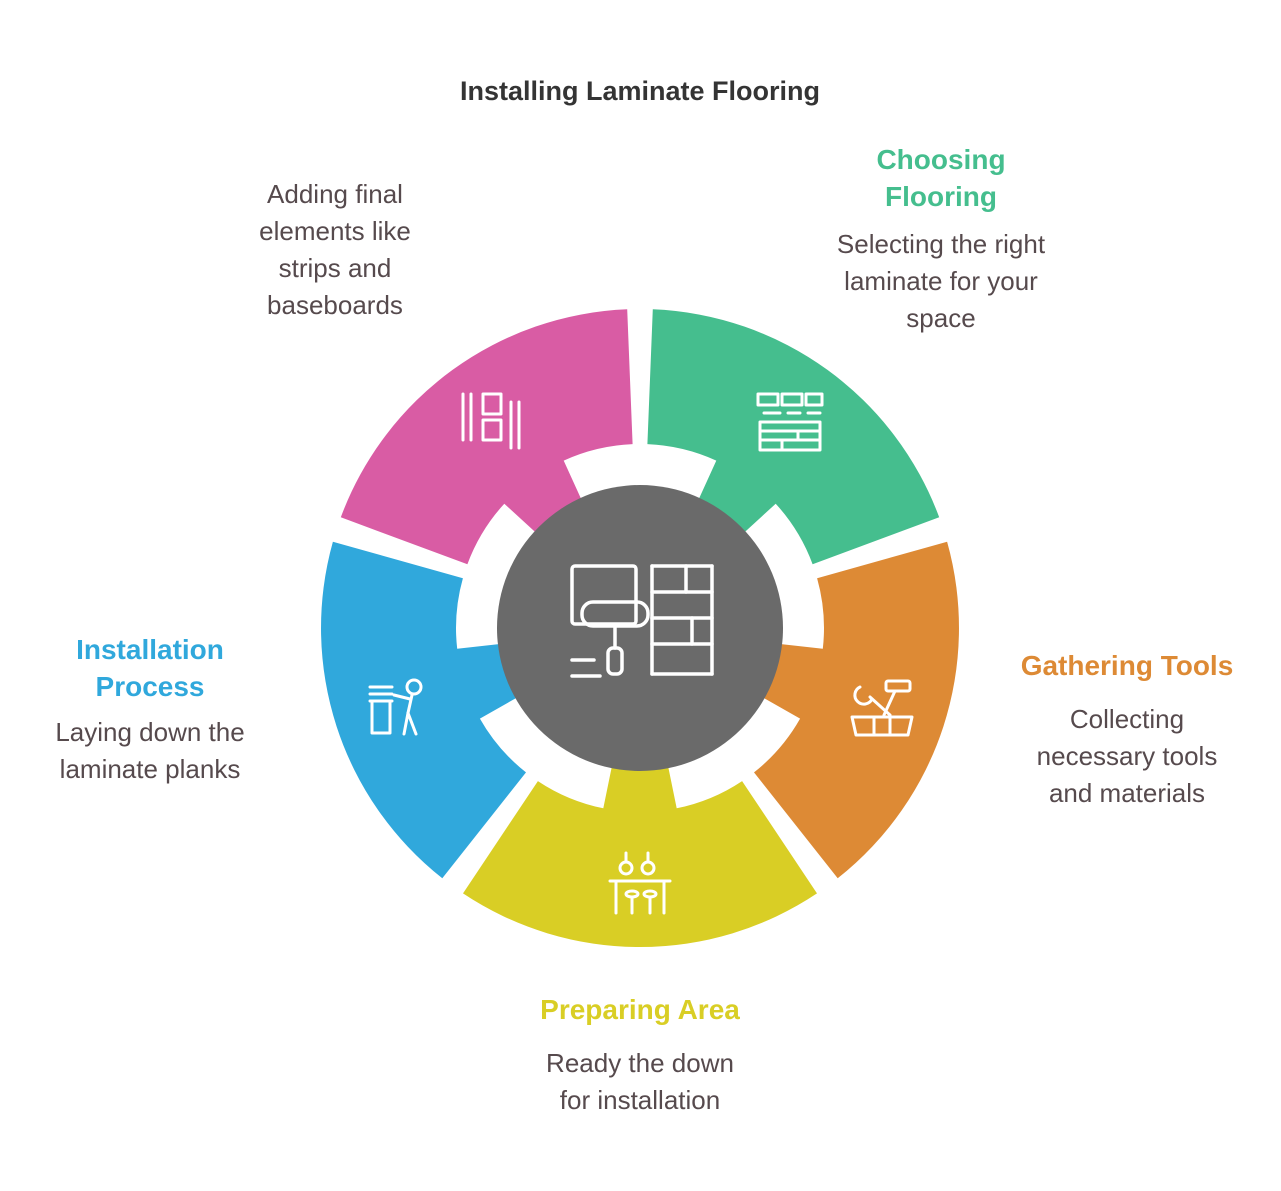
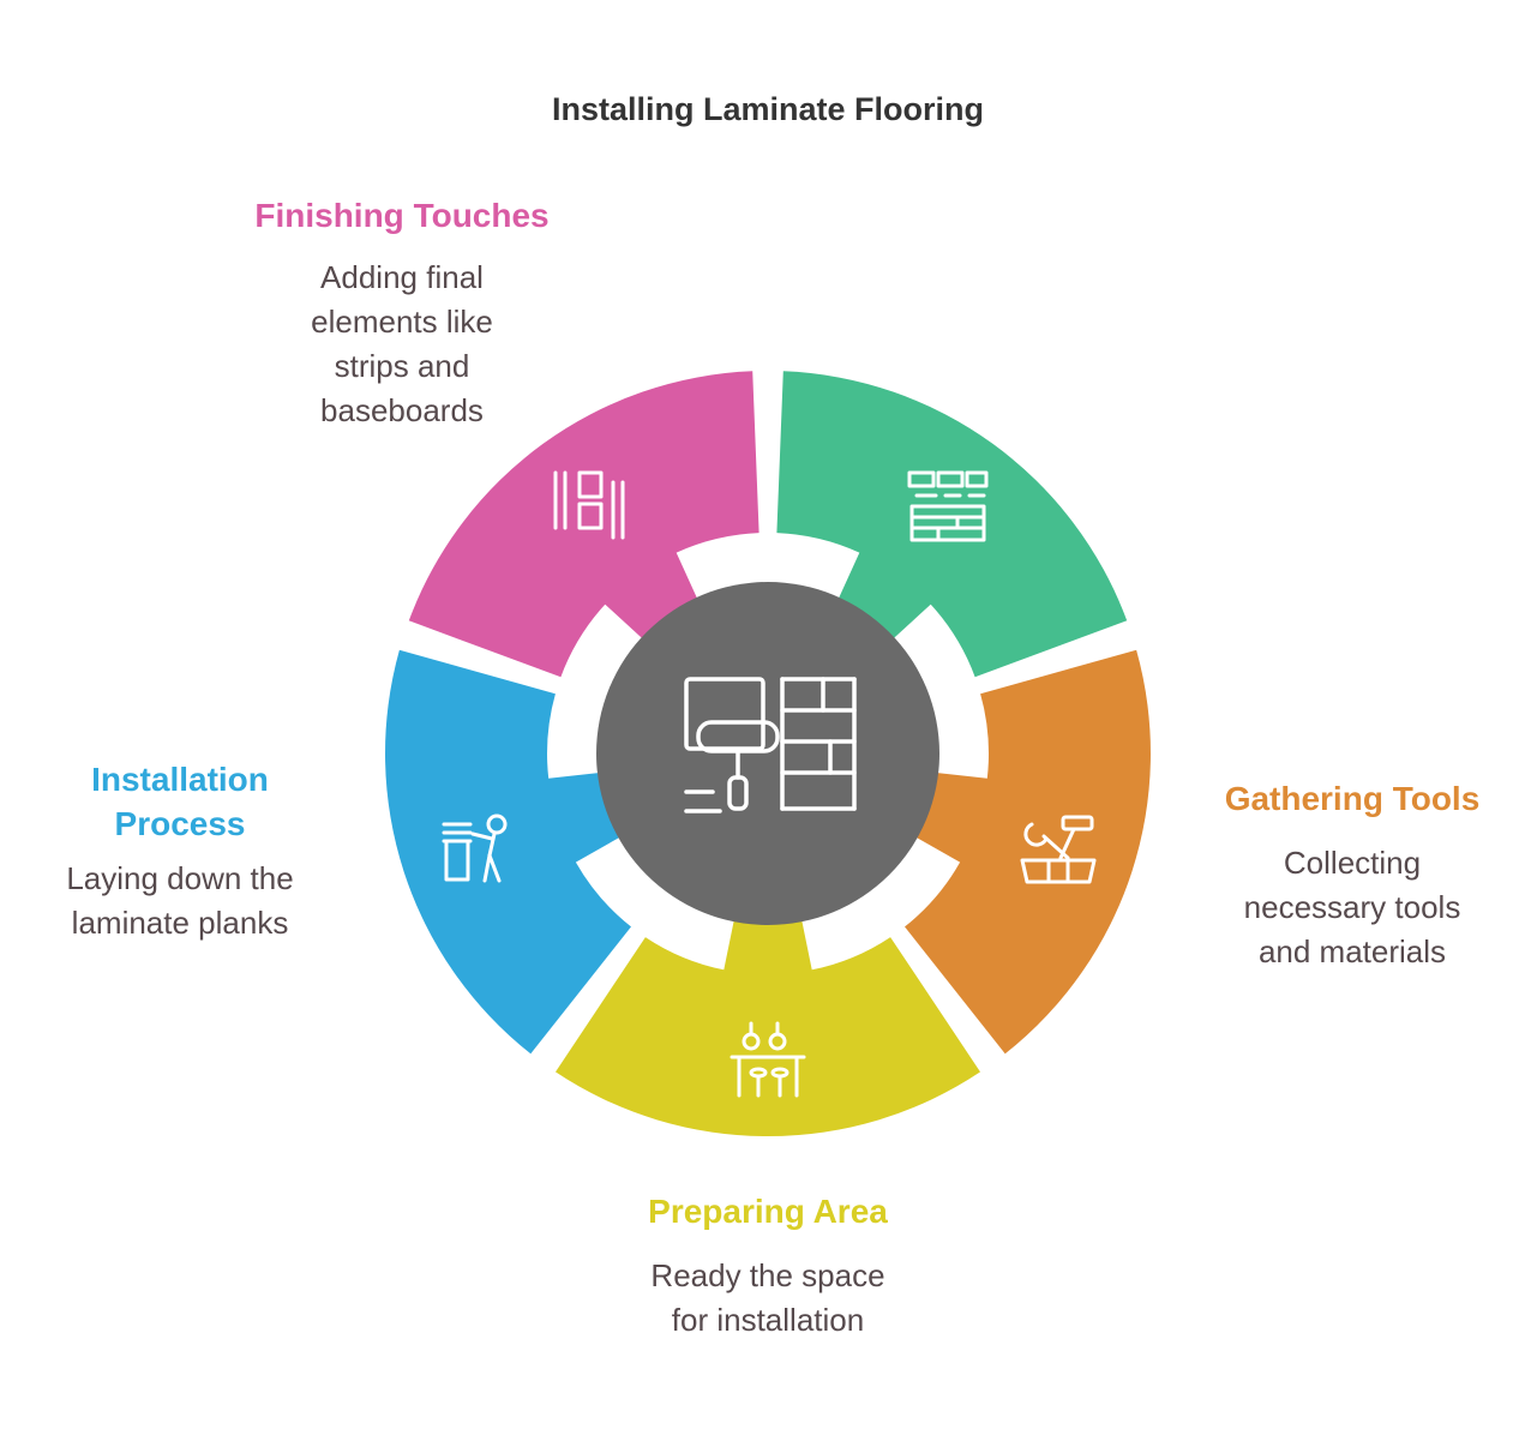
  Installing Laminate Flooring
- Choosing Flooring
- Selecting the right laminate for your space
  Gathering Tools
  Collecting necessary tools and materials
  Preparing Area
- Ready the down for installation
+ Ready the space for installation
  Installation Process
  Laying down the laminate planks
+ Finishing Touches
  Adding final elements like strips and baseboards
